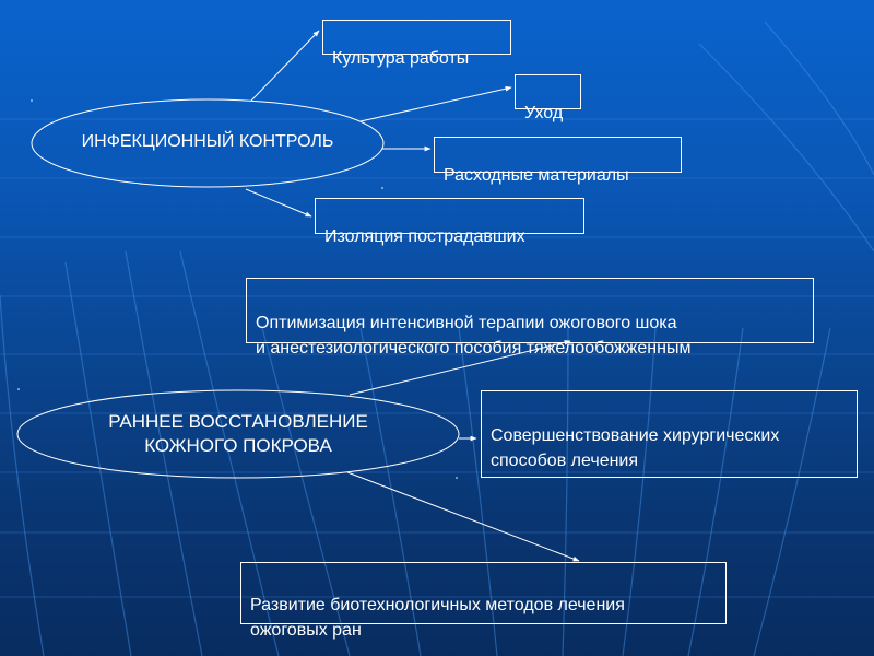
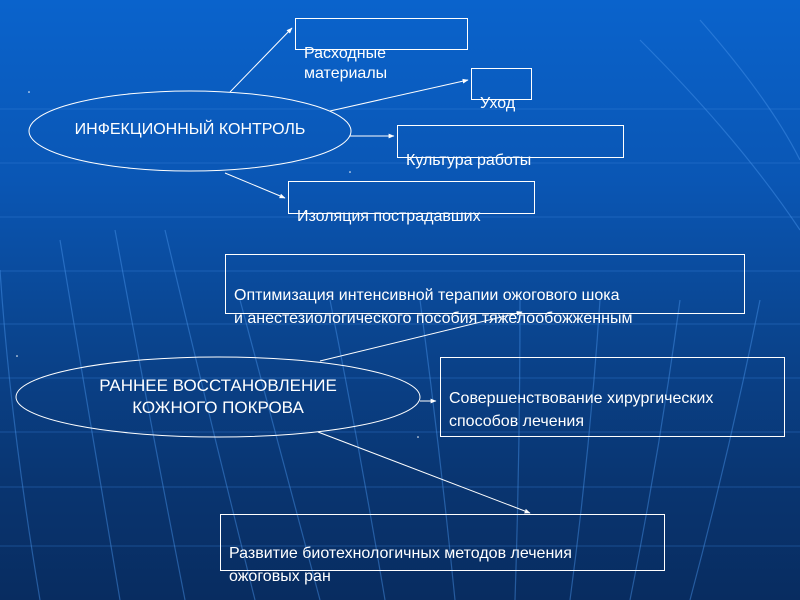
  ИНФЕКЦИОННЫЙ КОНТРОЛЬ
- Культура работы
+ Расходные материалы
  Уход
- Расходные материалы
+ Культура работы
  Изоляция пострадавших
  РАННЕЕ ВОССТАНОВЛЕНИЕ
  КОЖНОГО ПОКРОВА
  Оптимизация интенсивной терапии ожогового шока
  и анестезиологического пособия тяжелообожженным
  Совершенствование хирургических
  способов лечения
  Развитие биотехнологичных методов лечения
  ожоговых ран
